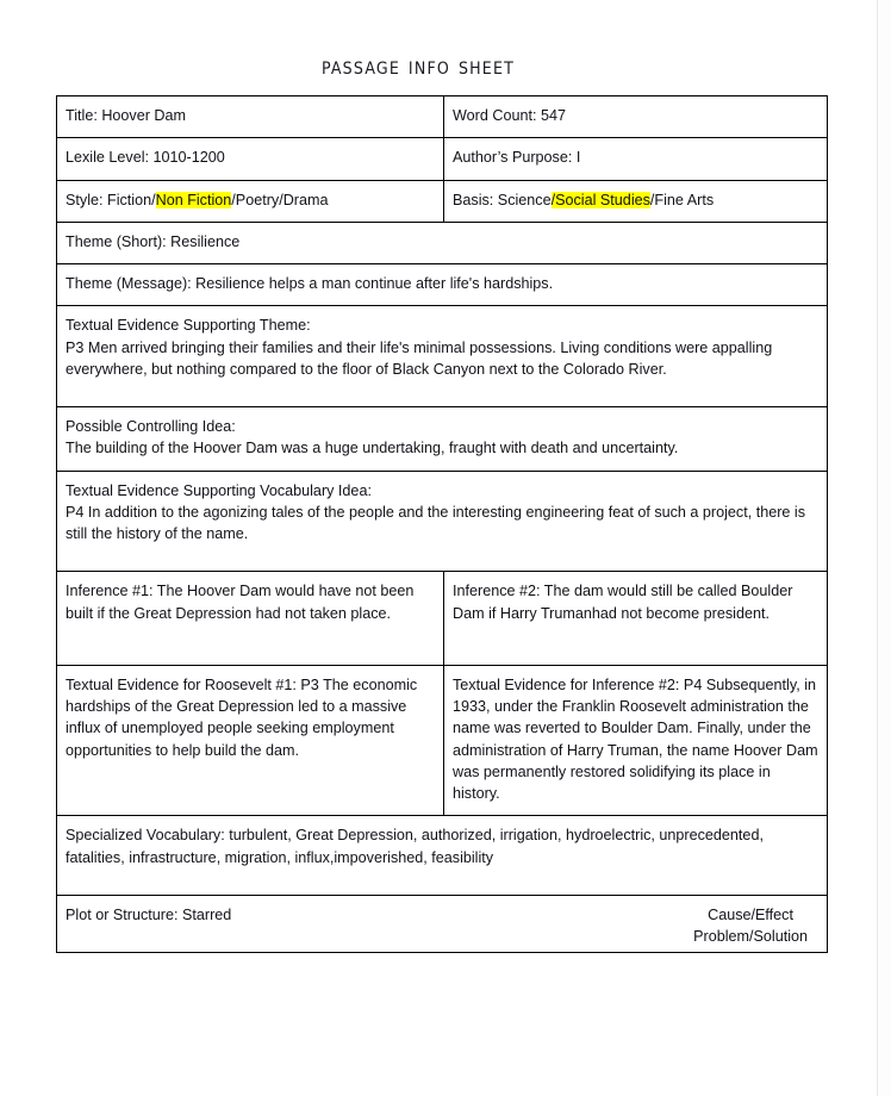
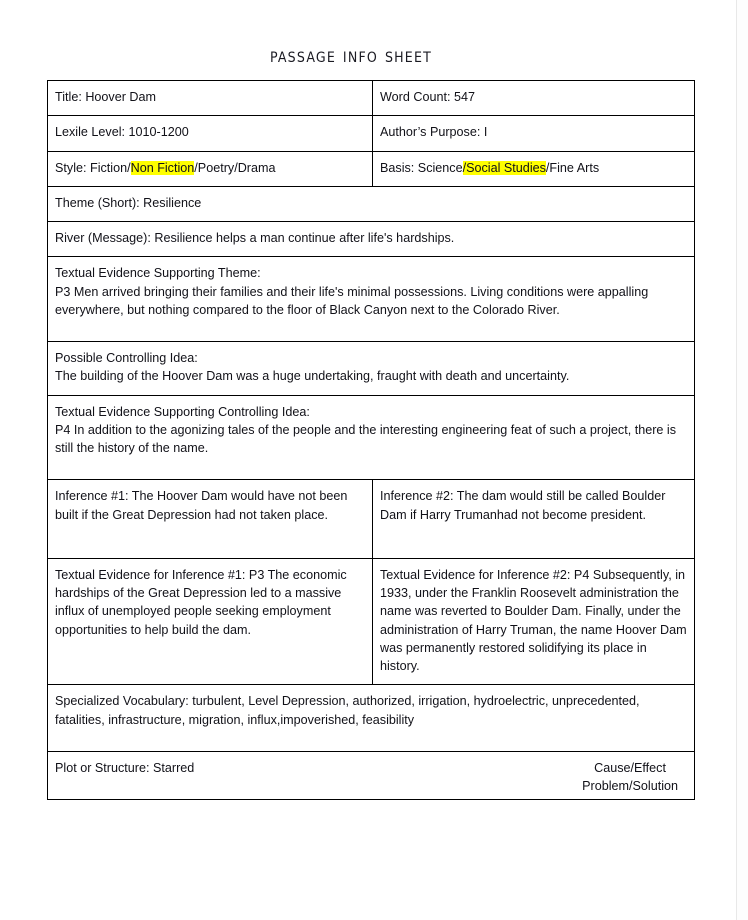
  passage info sheet
  Title: Hoover Dam	Word Count: 547
  Lexile Level: 1010-1200	Author’s Purpose: I
  Style: Fiction/Non Fiction/Poetry/Drama	Basis: Science/Social Studies/Fine Arts
  Theme (Short): Resilience
- Theme (Message): Resilience helps a man continue after life's hardships.
+ River (Message): Resilience helps a man continue after life's hardships.
  Textual Evidence Supporting Theme: P3 Men arrived bringing their families and their life's minimal possessions. Living conditions were appalling everywhere, but nothing compared to the floor of Black Canyon next to the Colorado River.
  Possible Controlling Idea: The building of the Hoover Dam was a huge undertaking, fraught with death and uncertainty.
- Textual Evidence Supporting Vocabulary Idea: P4 In addition to the agonizing tales of the people and the interesting engineering feat of such a project, there is still the history of the name.
+ Textual Evidence Supporting Controlling Idea: P4 In addition to the agonizing tales of the people and the interesting engineering feat of such a project, there is still the history of the name.
  Inference #1: The Hoover Dam would have not been built if the Great Depression had not taken place.	Inference #2: The dam would still be called Boulder Dam if Harry Trumanhad not become president.
- Textual Evidence for Roosevelt #1: P3 The economic hardships of the Great Depression led to a massive influx of unemployed people seeking employment opportunities to help build the dam.	Textual Evidence for Inference #2: P4 Subsequently, in 1933, under the Franklin Roosevelt administration the name was reverted to Boulder Dam. Finally, under the administration of Harry Truman, the name Hoover Dam was permanently restored solidifying its place in history.
+ Textual Evidence for Inference #1: P3 The economic hardships of the Great Depression led to a massive influx of unemployed people seeking employment opportunities to help build the dam.	Textual Evidence for Inference #2: P4 Subsequently, in 1933, under the Franklin Roosevelt administration the name was reverted to Boulder Dam. Finally, under the administration of Harry Truman, the name Hoover Dam was permanently restored solidifying its place in history.
- Specialized Vocabulary: turbulent, Great Depression, authorized, irrigation, hydroelectric, unprecedented, fatalities, infrastructure, migration, influx,impoverished, feasibility
+ Specialized Vocabulary: turbulent, Level Depression, authorized, irrigation, hydroelectric, unprecedented, fatalities, infrastructure, migration, influx,impoverished, feasibility
  Plot or Structure: Starred Cause/Effect Problem/Solution
